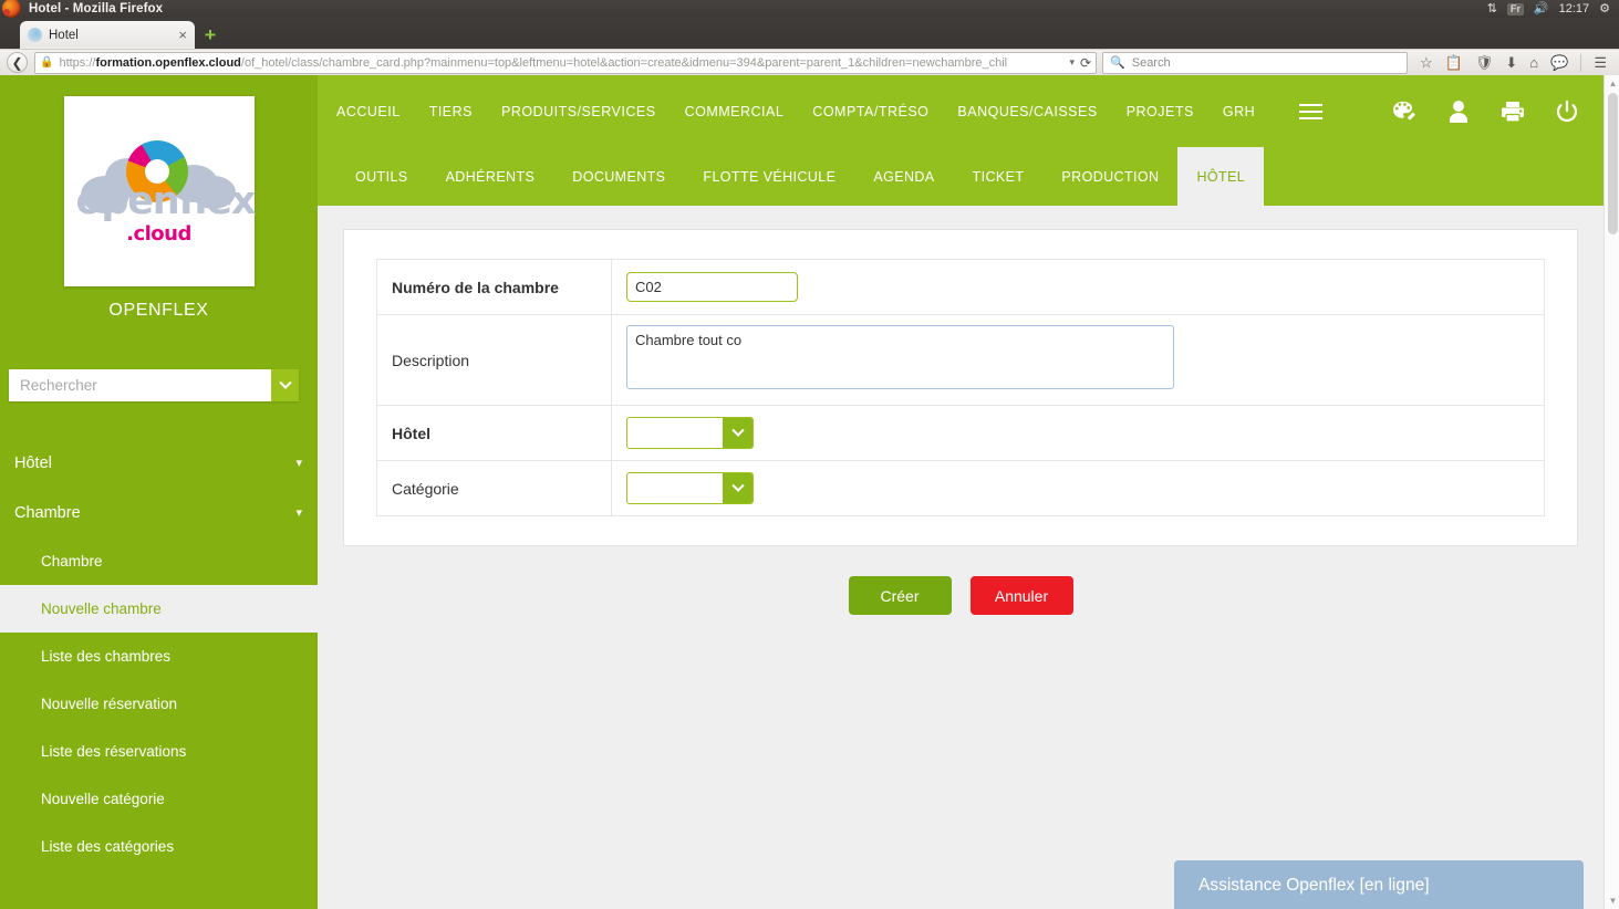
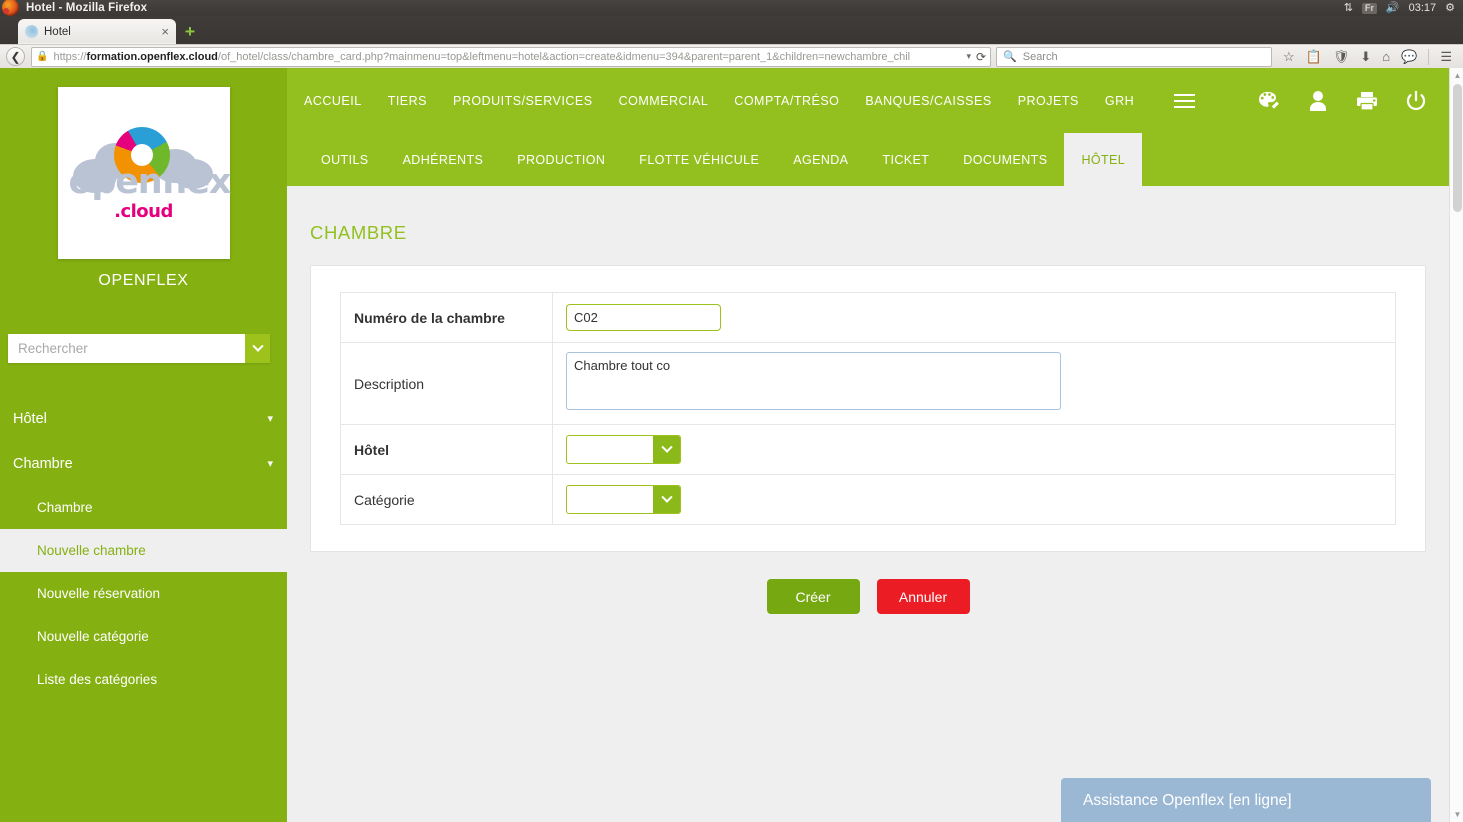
  Hotel - Mozilla Firefox
  ⇅
  Fr
  🔊
- 12:17
+ 03:17
  ⚙
  Hotel
  ×
  +
  ❮
  🔒
  https://formation.openflex.cloud/of_hotel/class/chambre_card.php?mainmenu=top&leftmenu=hotel&action=create&idmenu=394&parent=parent_1&children=newchambre_chil
  ▾
  ⟳
  🔍
  Search
  ☆
  📋
  🛡
  ⬇
  ⌂
  💬
  ☰
  openflex
  .cloud
  OPENFLEX
  Rechercher
  Hôtel
  ▾
  Chambre
  ▾
  Chambre
  Nouvelle chambre
- Liste des chambres
  Nouvelle réservation
- Liste des réservations
  Nouvelle catégorie
  Liste des catégories
  ACCUEIL
  TIERS
  PRODUITS/SERVICES
  COMMERCIAL
  COMPTA/TRÉSO
  BANQUES/CAISSES
  PROJETS
  GRH
  OUTILS
  ADHÉRENTS
- DOCUMENTS
+ PRODUCTION
  FLOTTE VÉHICULE
  AGENDA
  TICKET
- PRODUCTION
+ DOCUMENTS
  HÔTEL
+ CHAMBRE
  Numéro de la chambre	C02
  Description	Chambre tout co
  Hôtel
  Catégorie
  Créer
  Annuler
  Assistance Openflex [en ligne]
  ▲
  ▼
